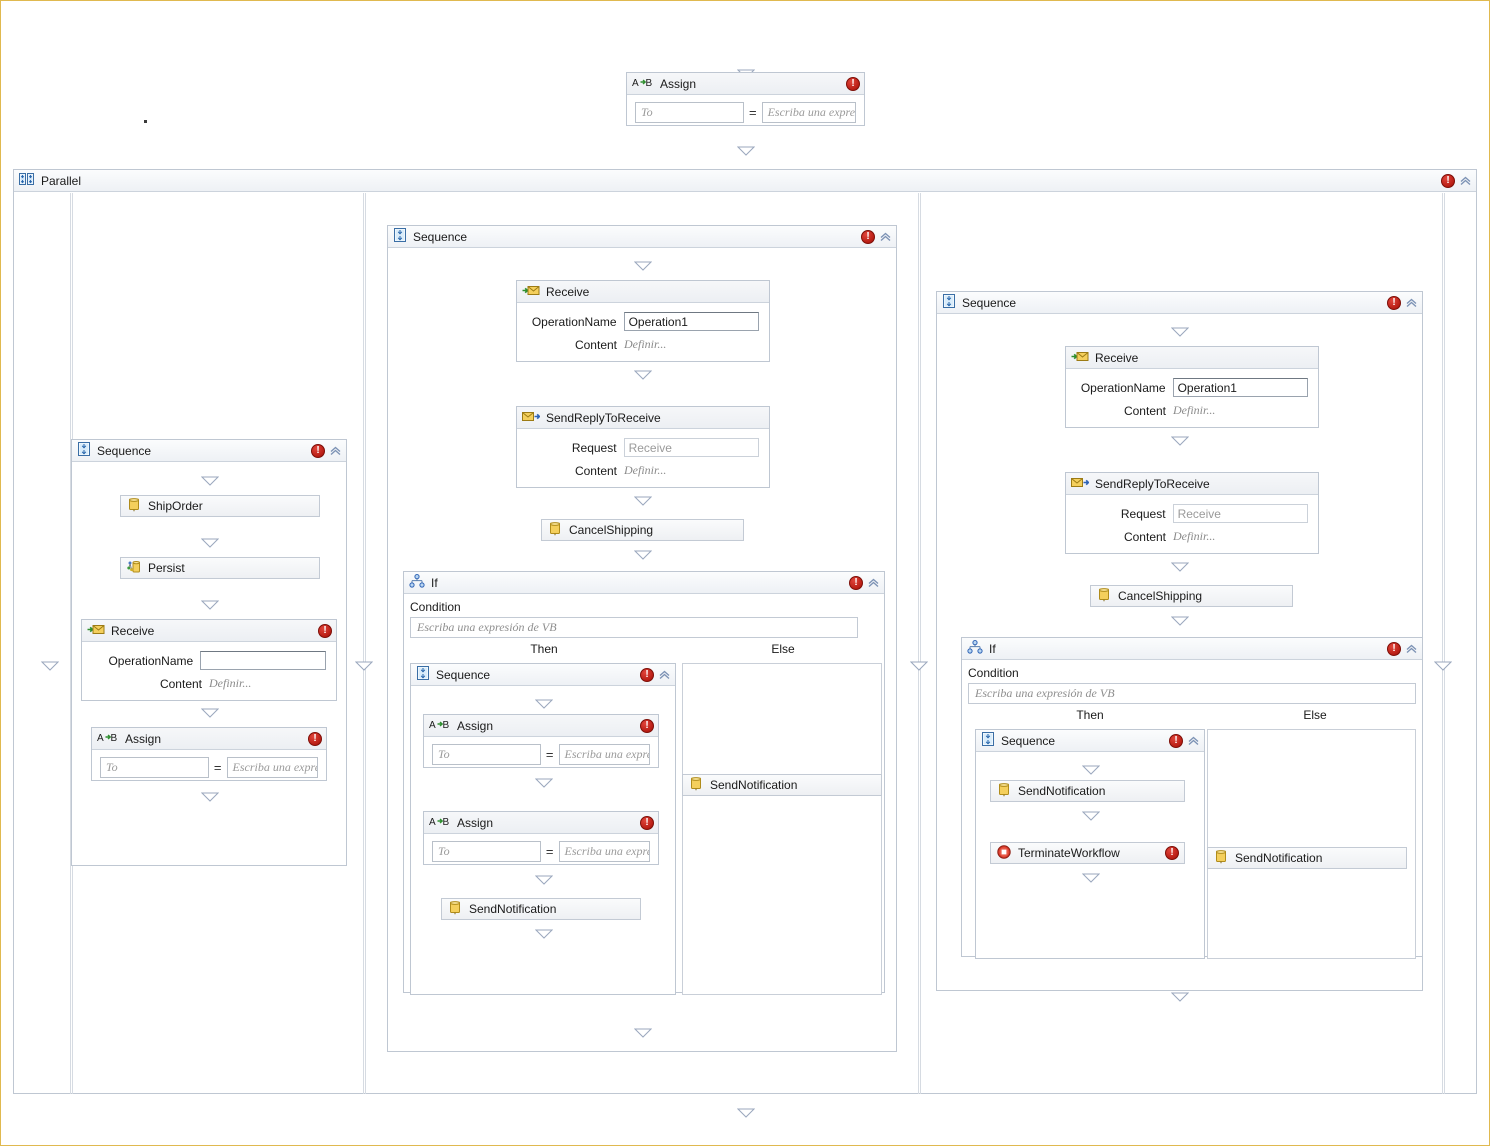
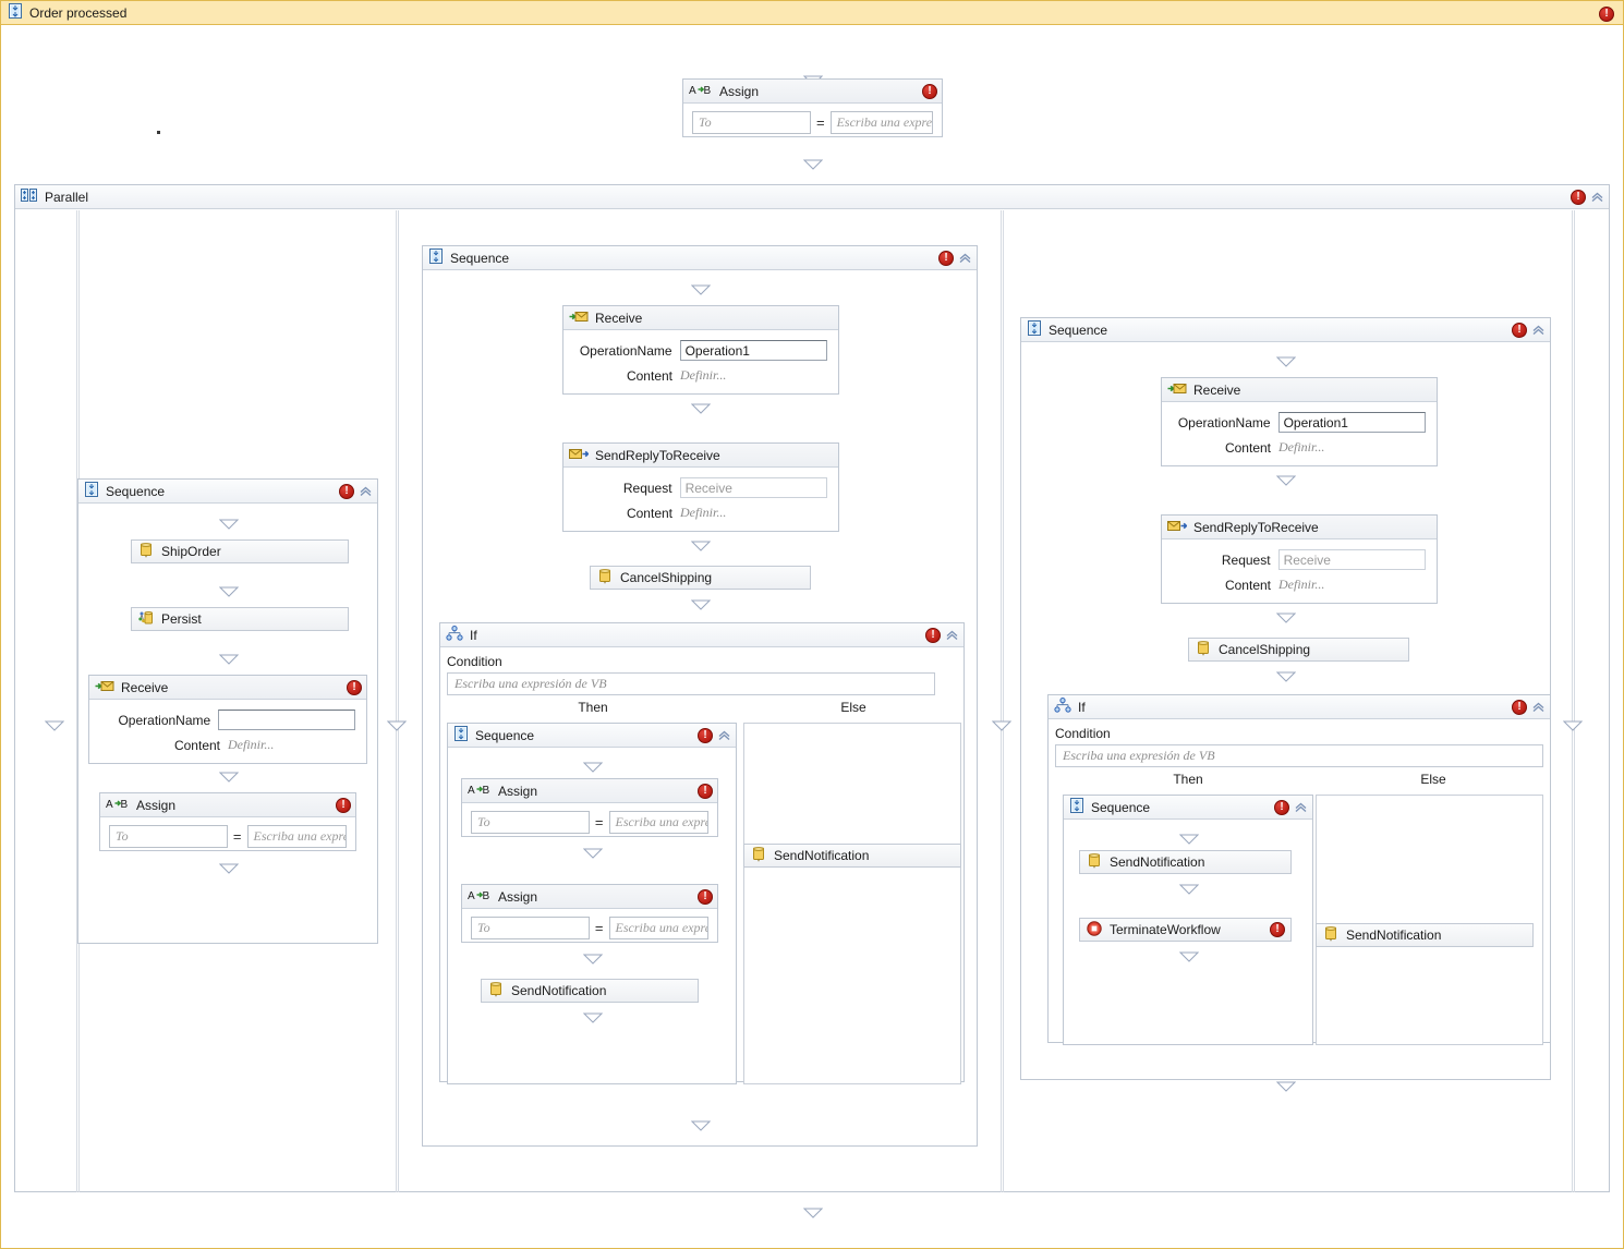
+ Order processed
  A
  B
  Assign
  To
  =
  Escriba una expre
  Parallel
  Sequence
  ShipOrder
  Persist
  Receive
  OperationName
  Content
  Definir...
  A
  B
  Assign
  To
  =
  Escriba una expre
  Sequence
  Receive
  OperationName
  Operation1
  Content
  Definir...
  SendReplyToReceive
  Request
  Receive
  Content
  Definir...
  CancelShipping
  If
  Condition
  Escriba una expresión de VB
  Then
  Else
  Sequence
  A
  B
  Assign
  To
  =
  Escriba una expre
  A
  B
  Assign
  To
  =
  Escriba una expre
  SendNotification
  SendNotification
  Sequence
  Receive
  OperationName
  Operation1
  Content
  Definir...
  SendReplyToReceive
  Request
  Receive
  Content
  Definir...
  CancelShipping
  If
  Condition
  Escriba una expresión de VB
  Then
  Else
  Sequence
  SendNotification
  TerminateWorkflow
  SendNotification
